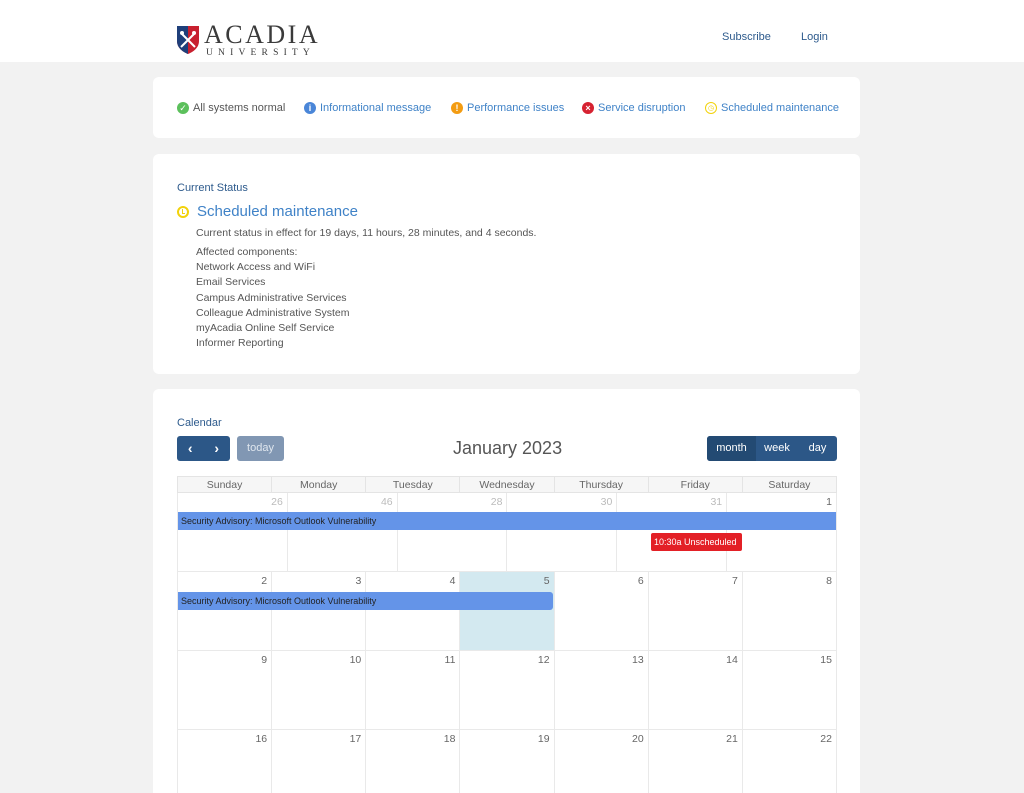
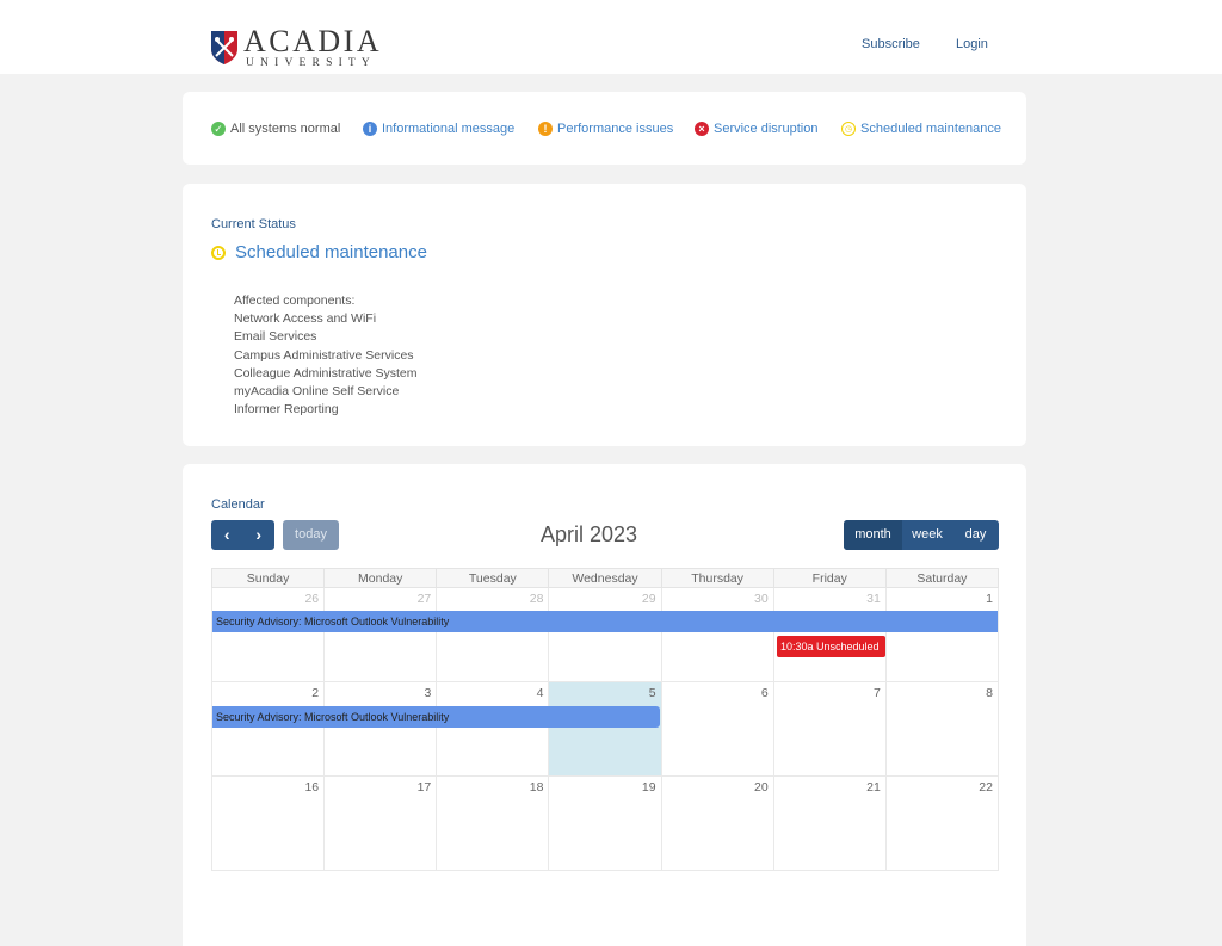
  ACADIA
  UNIVERSITY
  Subscribe
  Login
  ✓
  All systems normal
  i
  Informational message
  !
  Performance issues
  ×
  Service disruption
  Scheduled maintenance
  Current Status
  Scheduled maintenance
- Current status in effect for 19 days, 11 hours, 28 minutes, and 4 seconds.
  Affected components:
  Network Access and WiFi
  Email Services
  Campus Administrative Services
  Colleague Administrative System
  myAcadia Online Self Service
  Informer Reporting
  Calendar
  ‹
  ›
  today
- January 2023
+ April 2023
  month
  week
  day
  Sunday
  Monday
  Tuesday
  Wednesday
  Thursday
  Friday
  Saturday
  26
- 46
+ 27
  28
+ 29
  30
  31
  1
  Security Advisory: Microsoft Outlook Vulnerability
  10:30a Unscheduled
  2
  3
  4
  5
  6
  7
  8
  Security Advisory: Microsoft Outlook Vulnerability
- 9
- 10
- 11
- 12
- 13
- 14
- 15
  16
  17
  18
  19
  20
  21
  22
